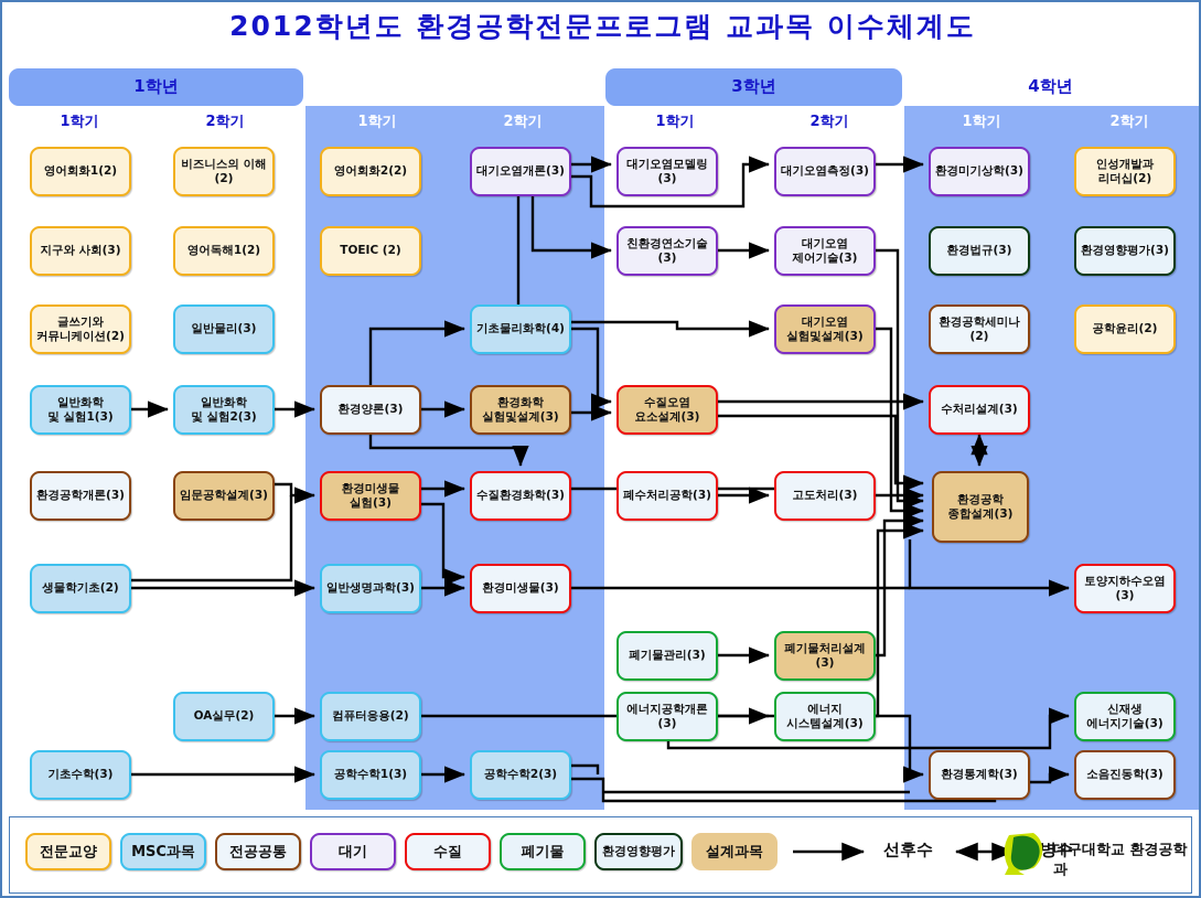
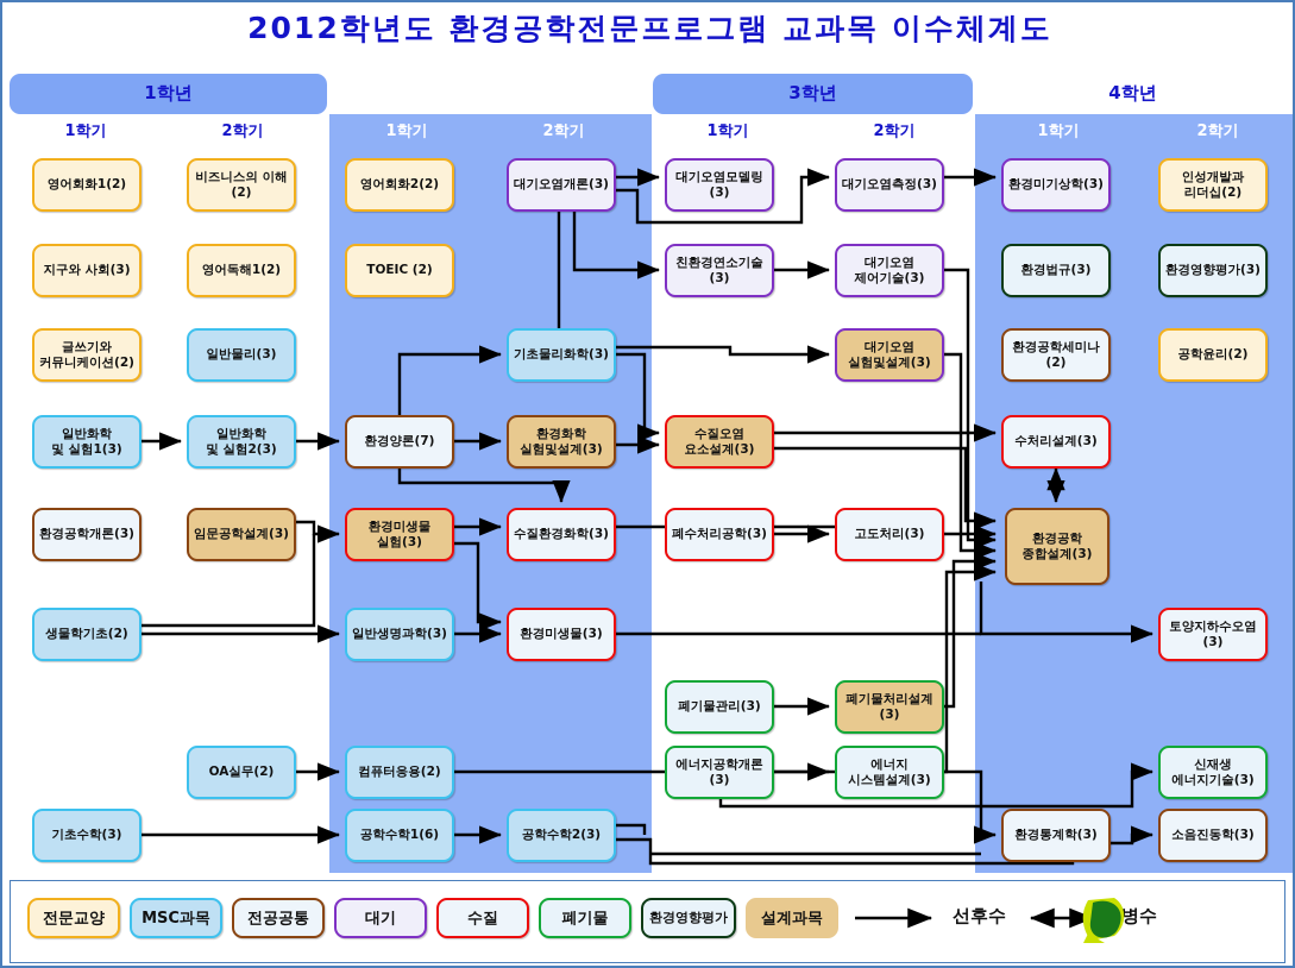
  2012학년도 환경공학전문프로그램 교과목 이수체계도
  1학년
  3학년
  4학년
  1학기
  2학기
  1학기
  2학기
  1학기
  2학기
  1학기
  2학기
  영어회화1(2)
  지구와 사회(3)
  글쓰기와
  커뮤니케이션(2)
  일반화학
  및 실험1(3)
  환경공학개론(3)
  생물학기초(2)
  기초수학(3)
  비즈니스의 이해
  (2)
  영어독해1(2)
  일반물리(3)
  일반화학
  및 실험2(3)
  임문공학설계(3)
  OA실무(2)
  영어회화2(2)
  TOEIC (2)
- 환경양론(3)
+ 환경양론(7)
  환경미생물
  실험(3)
  일반생명과학(3)
  컴퓨터응용(2)
- 공학수학1(3)
+ 공학수학1(6)
  대기오염개론(3)
- 기초물리화학(4)
+ 기초물리화학(3)
  환경화학
  실험및설계(3)
  수질환경화학(3)
  환경미생물(3)
  공학수학2(3)
  대기오염모델링
  (3)
  친환경연소기술
  (3)
  수질오염
  요소설계(3)
  폐수처리공학(3)
  폐기물관리(3)
  에너지공학개론
  (3)
  대기오염측정(3)
  대기오염
  제어기술(3)
  대기오염
  실험및설계(3)
  고도처리(3)
  폐기물처리설계
  (3)
  에너지
  시스템설계(3)
  환경미기상학(3)
  환경법규(3)
  환경공학세미나
  (2)
  수처리설계(3)
  환경공학
  종합설계(3)
  환경통계학(3)
  인성개발과
  리더십(2)
  환경영향평가(3)
  공학윤리(2)
  토양지하수오염
  (3)
  신재생
  에너지기술(3)
  소음진동학(3)
  전문교양
  MSC과목
  전공공통
  대기
  수질
  폐기물
  환경영향평가
  설계과목
  선후수
  병수
- 대구대학교 환경공학과
